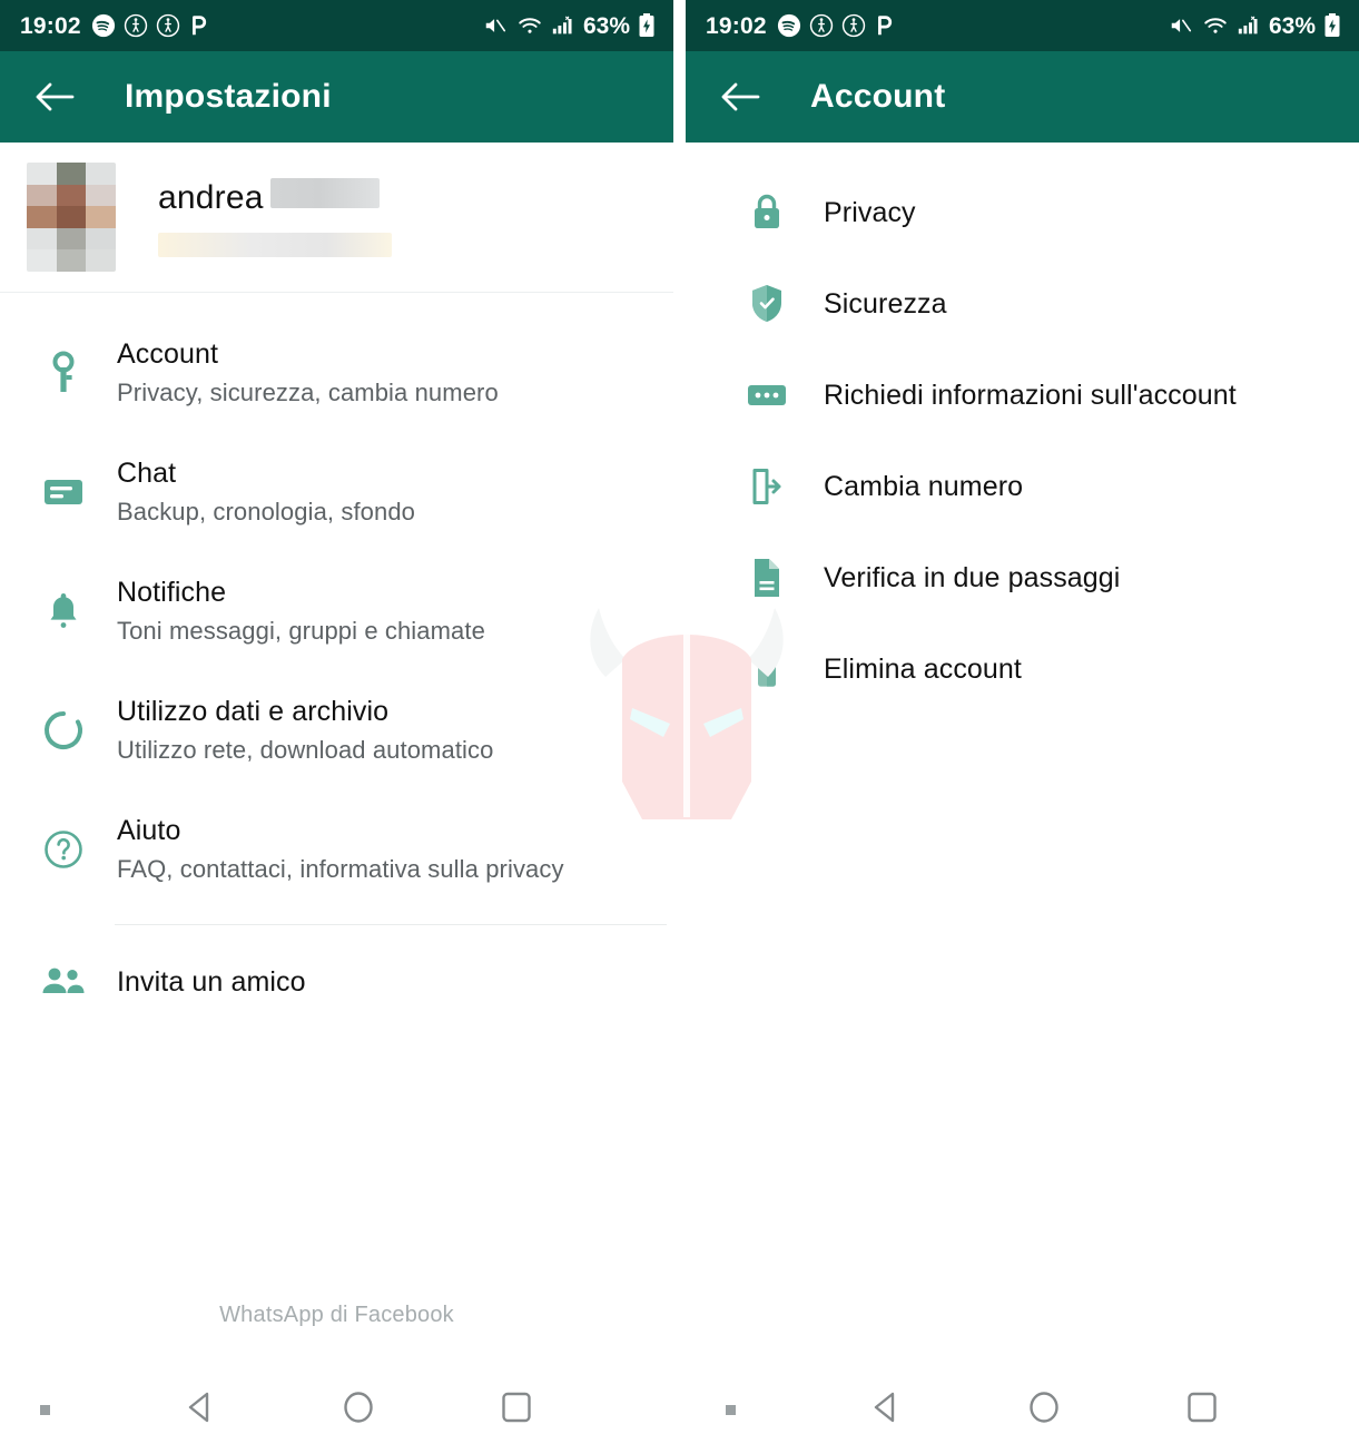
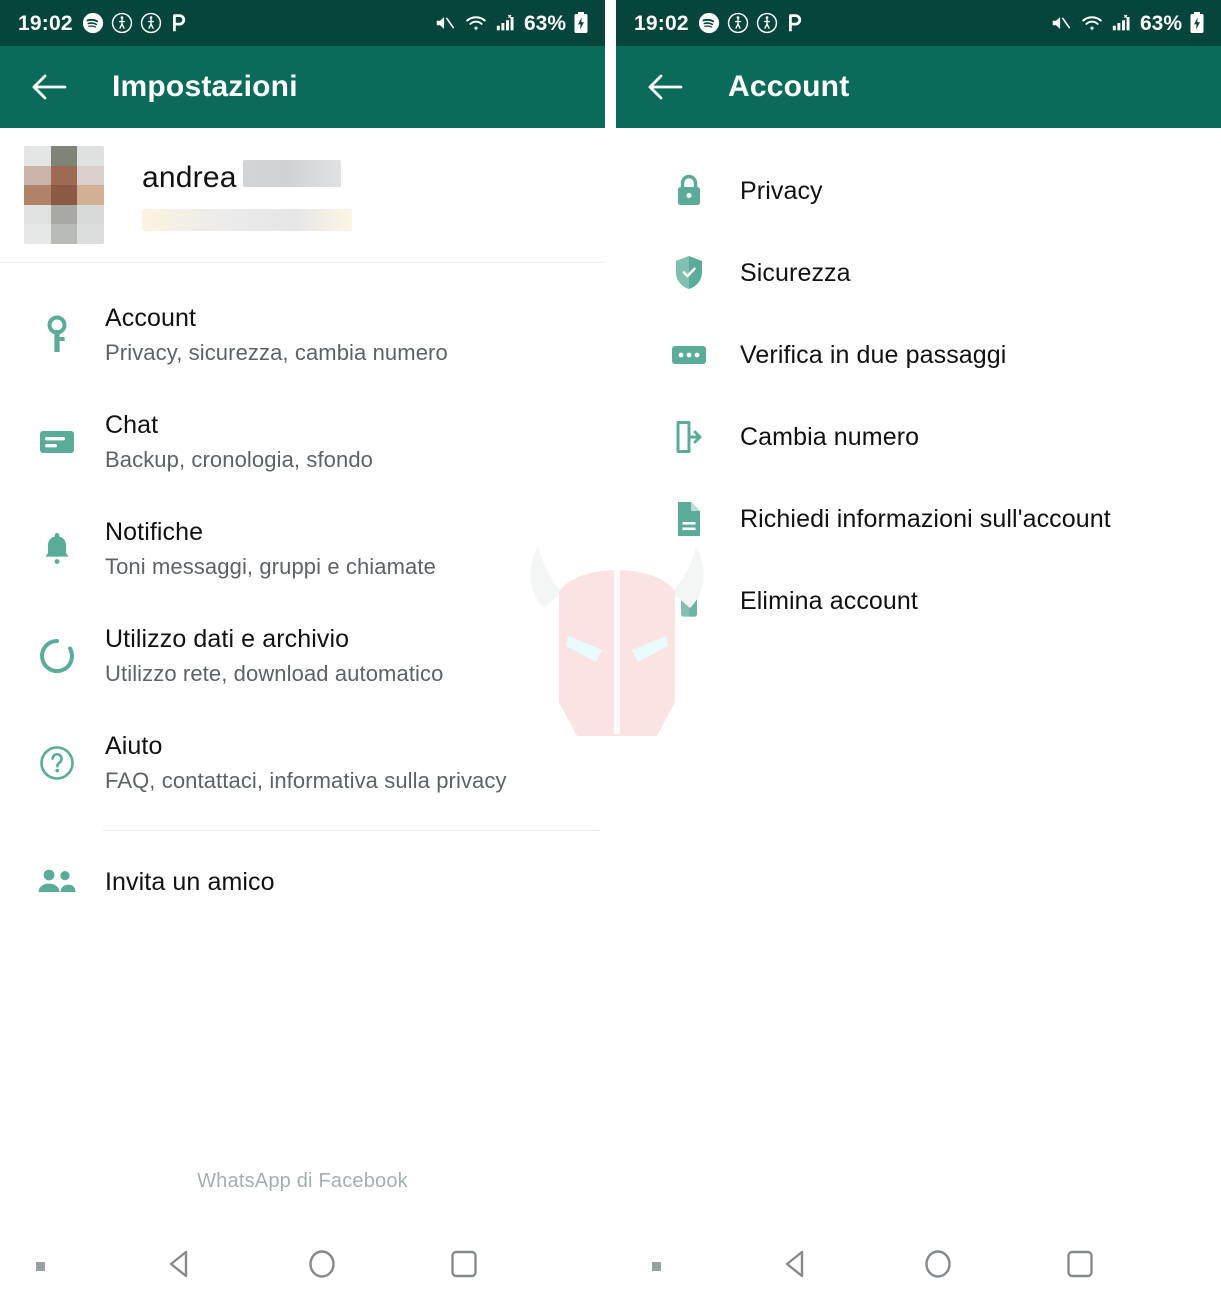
  19:02
  63%
  Impostazioni
  andrea
  Account
  Privacy, sicurezza, cambia numero
  Chat
  Backup, cronologia, sfondo
  Notifiche
  Toni messaggi, gruppi e chiamate
  Utilizzo dati e archivio
  Utilizzo rete, download automatico
  Aiuto
  FAQ, contattaci, informativa sulla privacy
  Invita un amico
  WhatsApp di Facebook
  19:02
  63%
  Account
  Privacy
  Sicurezza
- Richiedi informazioni sull'account
+ Verifica in due passaggi
  Cambia numero
- Verifica in due passaggi
+ Richiedi informazioni sull'account
  Elimina account
